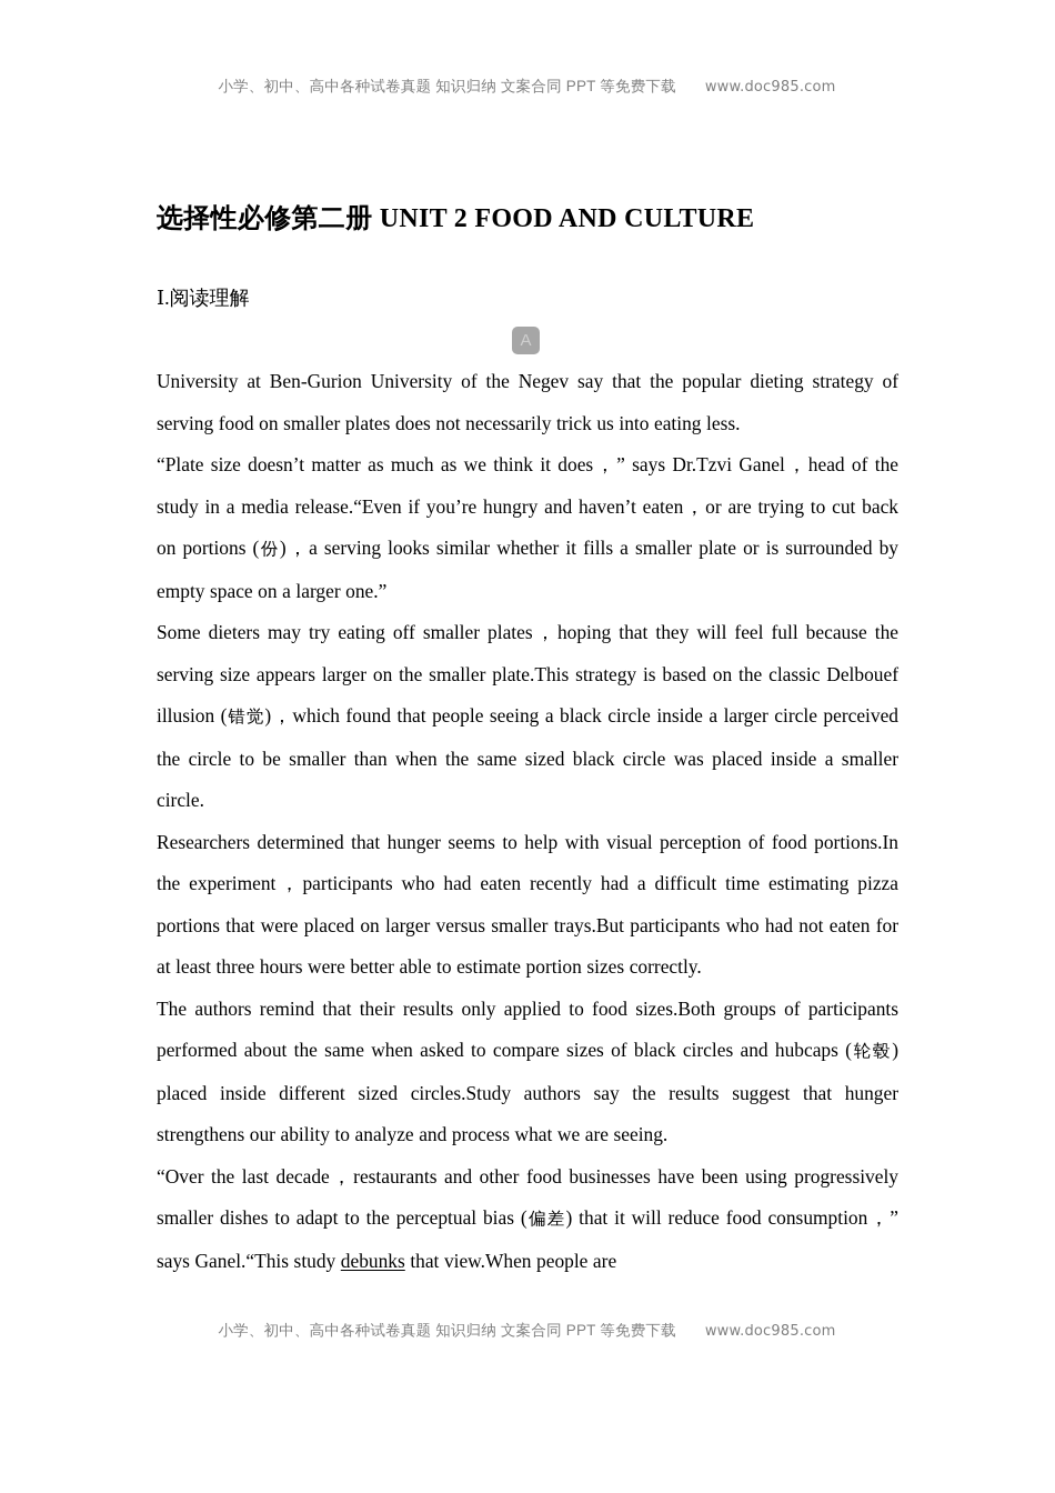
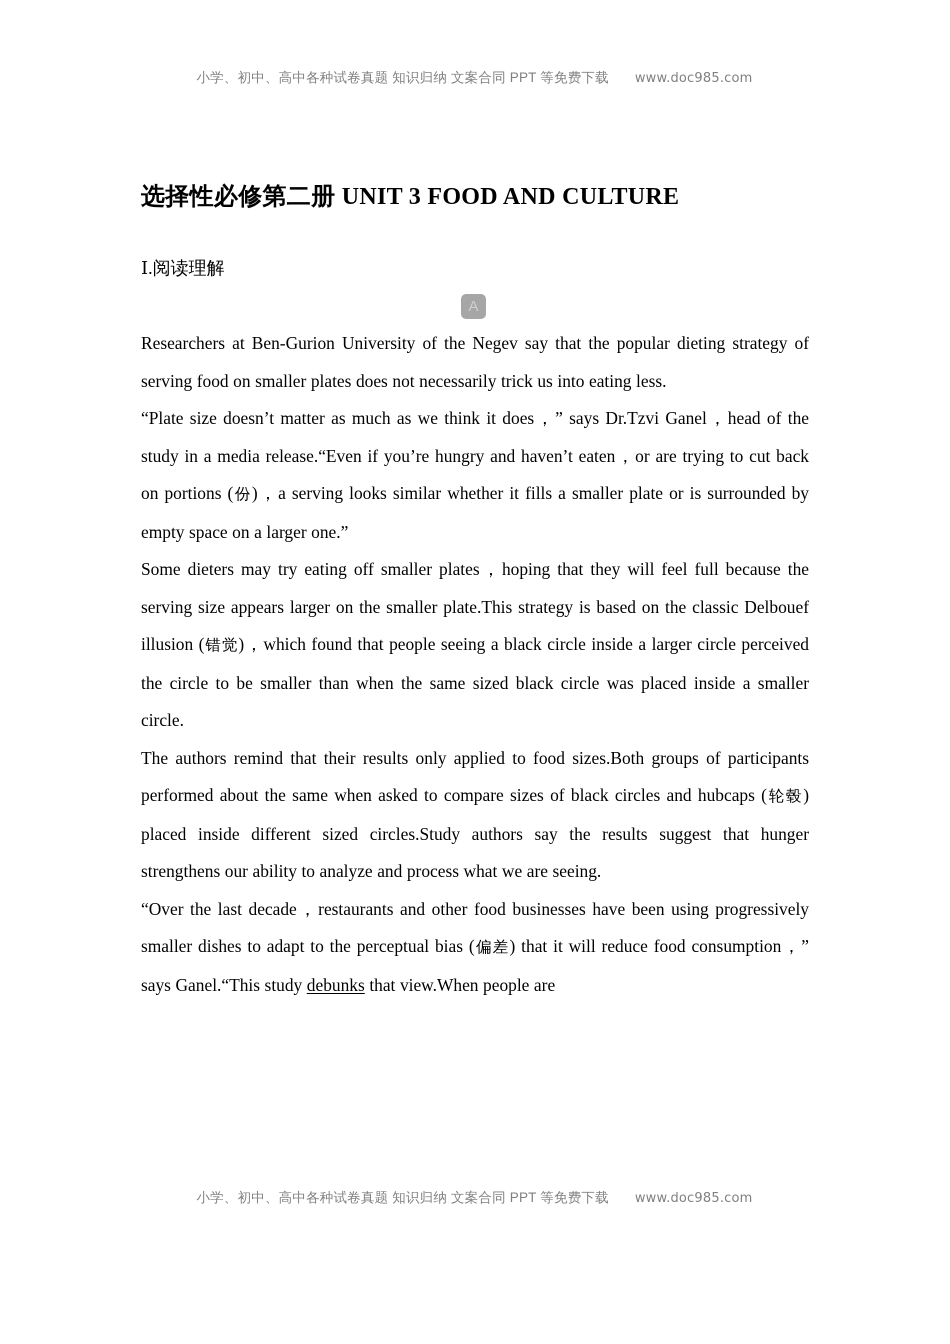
  小学、初中、高中各种试卷真题 知识归纳 文案合同 PPT 等免费下载 www.doc985.com
- 选择性必修第二册 UNIT 2 FOOD AND CULTURE
+ 选择性必修第二册 UNIT 3 FOOD AND CULTURE
  Ⅰ.阅读理解
  A
- University at Ben-Gurion University of the Negev say that the popular dieting strategy of serving food on smaller plates does not necessarily trick us into eating less.
+ Researchers at Ben-Gurion University of the Negev say that the popular dieting strategy of serving food on smaller plates does not necessarily trick us into eating less.
  “Plate size doesn’t matter as much as we think it does，” says Dr.Tzvi Ganel，head of the study in a media release.“Even if you’re hungry and haven’t eaten，or are trying to cut back on portions (份)，a serving looks similar whether it fills a smaller plate or is surrounded by empty space on a larger one.”
  Some dieters may try eating off smaller plates，hoping that they will feel full because the serving size appears larger on the smaller plate.This strategy is based on the classic Delbouef illusion (错觉)，which found that people seeing a black circle inside a larger circle perceived the circle to be smaller than when the same sized black circle was placed inside a smaller circle.
- Researchers determined that hunger seems to help with visual perception of food portions.In the experiment，participants who had eaten recently had a difficult time estimating pizza portions that were placed on larger versus smaller trays.But participants who had not eaten for at least three hours were better able to estimate portion sizes correctly.
  The authors remind that their results only applied to food sizes.Both groups of participants performed about the same when asked to compare sizes of black circles and hubcaps (轮毂) placed inside different sized circles.Study authors say the results suggest that hunger strengthens our ability to analyze and process what we are seeing.
  “Over the last decade，restaurants and other food businesses have been using progressively smaller dishes to adapt to the perceptual bias (偏差) that it will reduce food consumption，” says Ganel.“This study debunks that view.When people are
  小学、初中、高中各种试卷真题 知识归纳 文案合同 PPT 等免费下载 www.doc985.com
